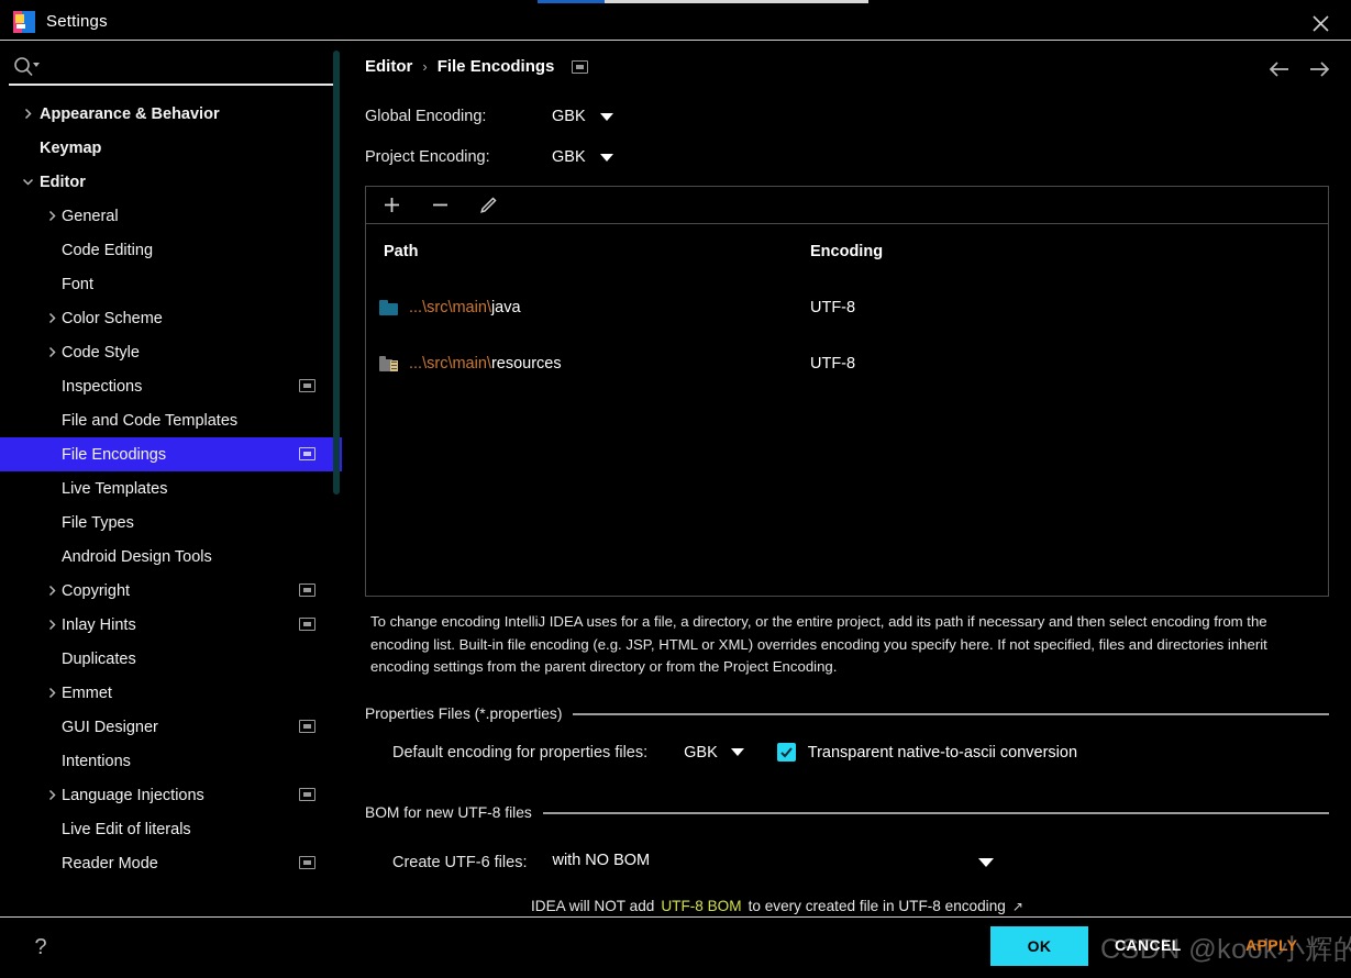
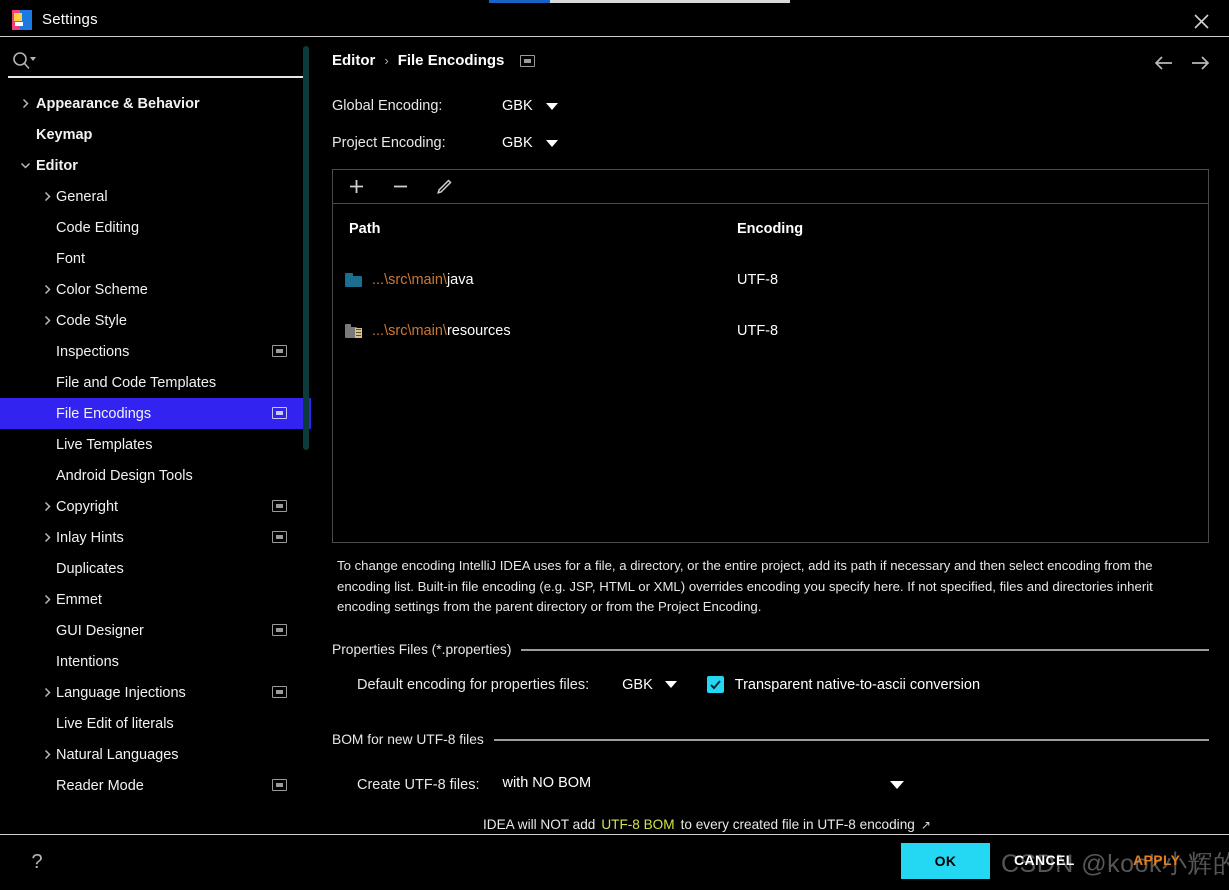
  Settings
  Appearance & Behavior
  Keymap
  Editor
  General
  Code Editing
  Font
  Color Scheme
  Code Style
  Inspections
  File and Code Templates
  File Encodings
  Live Templates
- File Types
  Android Design Tools
  Copyright
  Inlay Hints
  Duplicates
  Emmet
  GUI Designer
  Intentions
  Language Injections
  Live Edit of literals
+ Natural Languages
  Reader Mode
  Editor
  ›
  File Encodings
  Global Encoding:
  GBK
  Project Encoding:
  GBK
  Path
  Encoding
  ...\src\main\java
  UTF-8
  ...\src\main\resources
  UTF-8
  To change encoding IntelliJ IDEA uses for a file, a directory, or the entire project, add its path if necessary and then select encoding from the encoding list. Built-in file encoding (e.g. JSP, HTML or XML) overrides encoding you specify here. If not specified, files and directories inherit encoding settings from the parent directory or from the Project Encoding.
  Properties Files (*.properties)
  Default encoding for properties files:
  GBK
  Transparent native-to-ascii conversion
  BOM for new UTF-8 files
- Create UTF-6 files:
+ Create UTF-8 files:
  with NO BOM
  IDEA will NOT add
  UTF-8 BOM
  to every created file in UTF-8 encoding
  ↗
  ?
  CSDN @kook小辉的
  OK
  CANCEL
  APPLY
